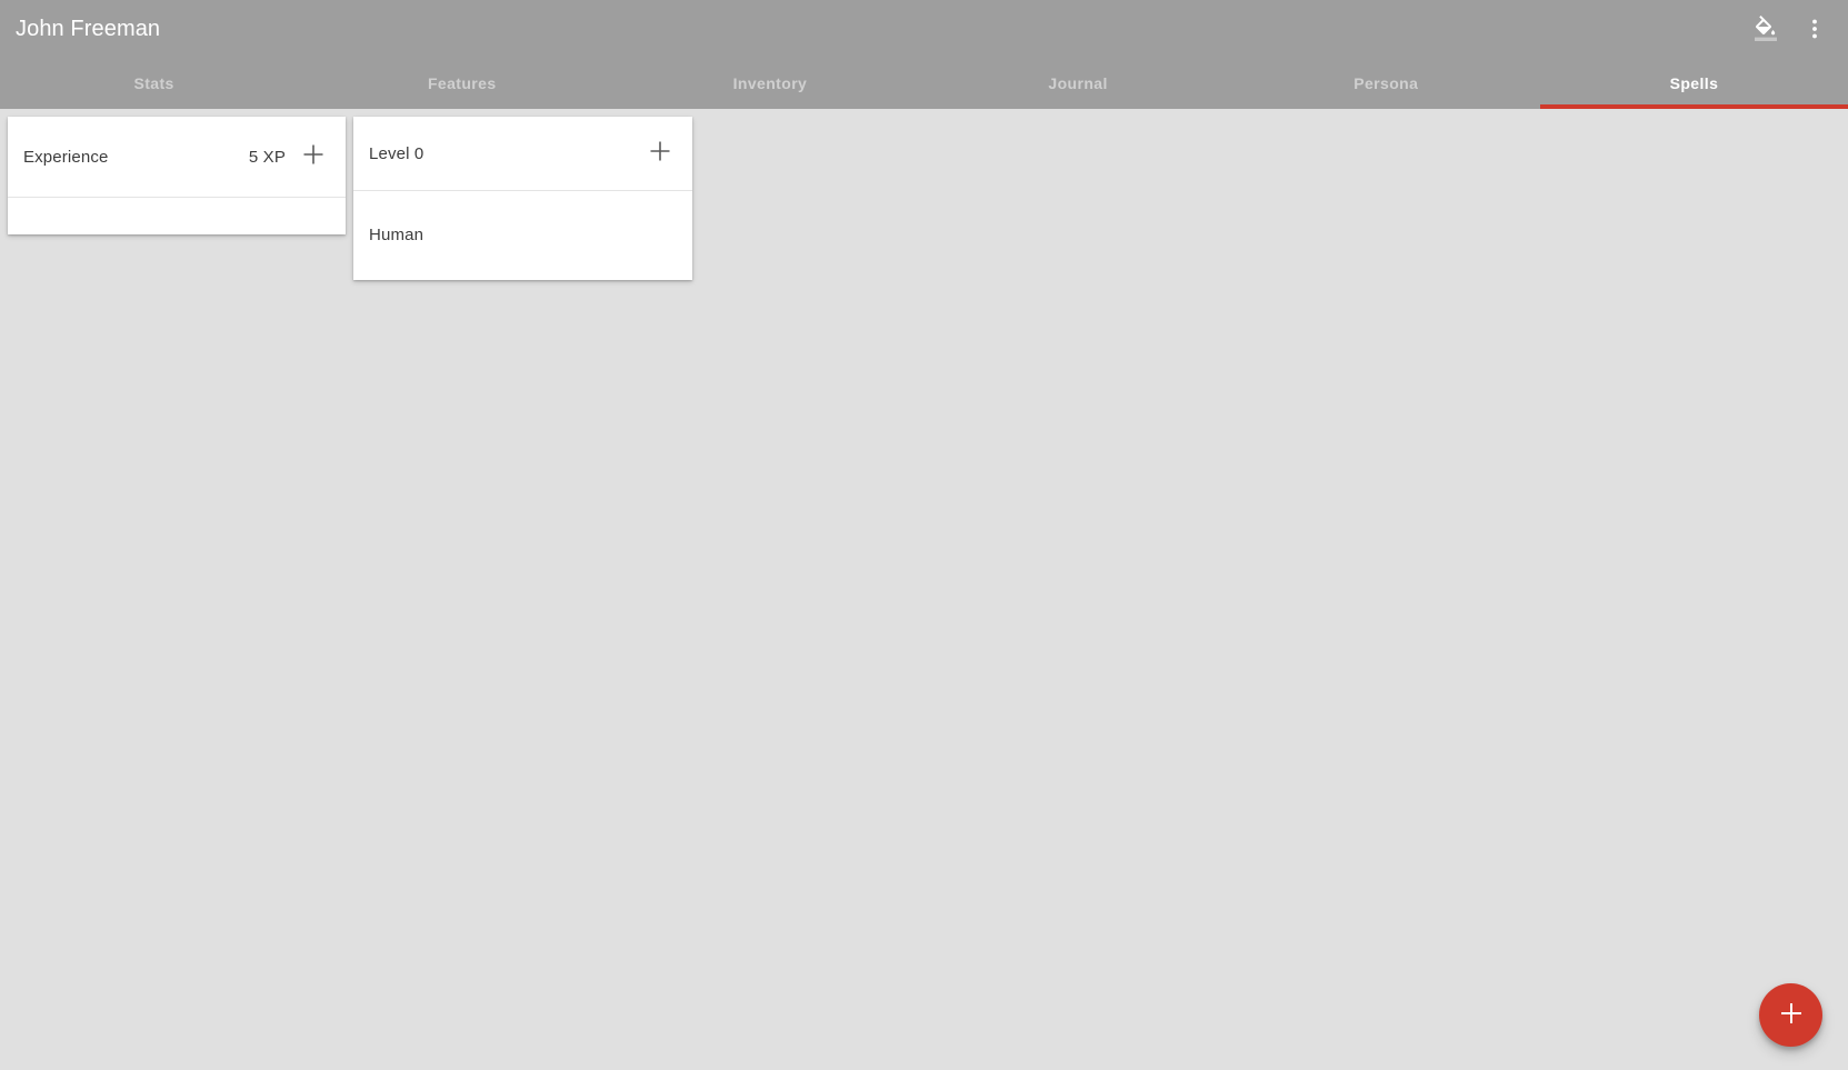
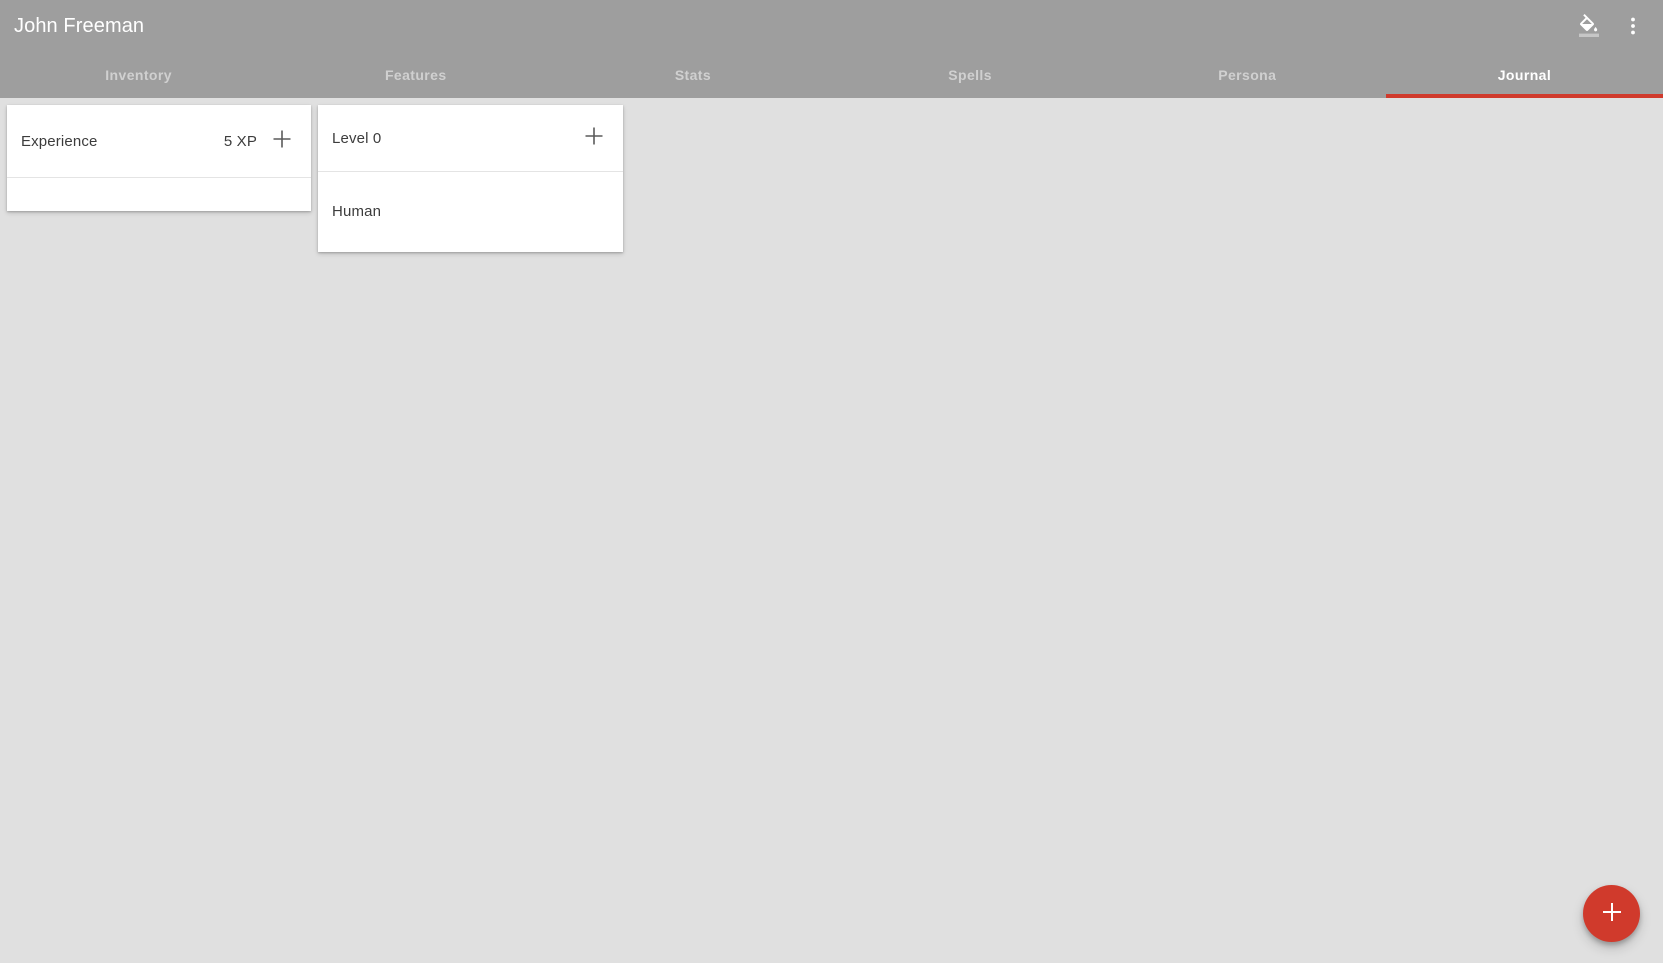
  John Freeman
- Stats
+ Inventory
  Features
- Inventory
+ Stats
- Journal
+ Spells
  Persona
- Spells
+ Journal
  Experience
  5 XP
  Level 0
  Human
